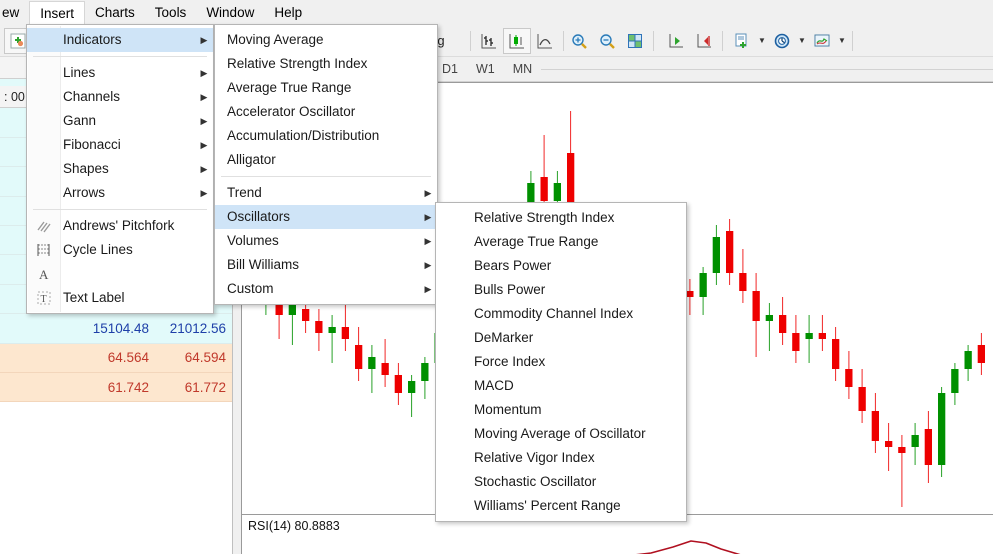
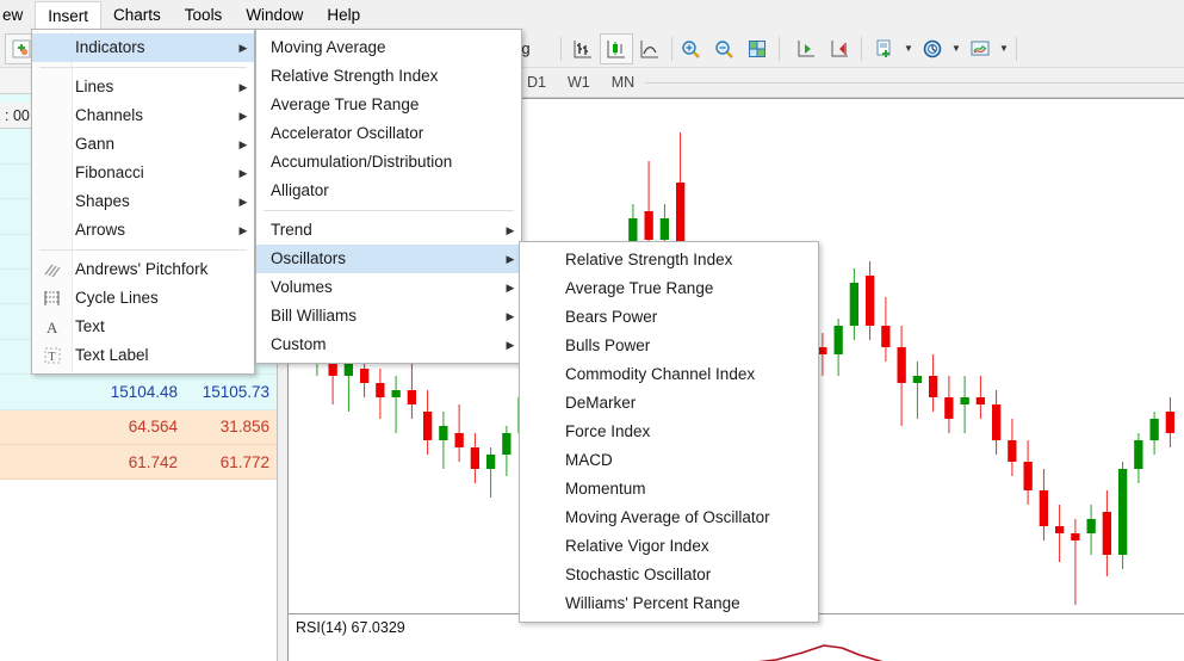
  ew
  Insert
  Charts
  Tools
  Window
  Help
  ▼
  ▼
  ▼
  15104.48
- 21012.56
+ 15105.73
  64.564
- 64.594
+ 31.856
  61.742
  61.772
  : 00
  D1
  W1
  MN
- RSI(14) 80.8883
+ RSI(14) 67.0329
  Indicators
  ▶
  Lines
  ▶
  Channels
  ▶
  Gann
  ▶
  Fibonacci
  ▶
  Shapes
  ▶
  Arrows
  ▶
  Andrews' Pitchfork
  Cycle Lines
  A
+ Text
  T
  Text Label
  Moving Average
  Relative Strength Index
  Average True Range
  Accelerator Oscillator
  Accumulation/Distribution
  Alligator
  Trend
  ▶
  Oscillators
  ▶
  Volumes
  ▶
  Bill Williams
  ▶
  Custom
  ▶
  Relative Strength Index
  Average True Range
  Bears Power
  Bulls Power
  Commodity Channel Index
  DeMarker
  Force Index
  MACD
  Momentum
  Moving Average of Oscillator
  Relative Vigor Index
  Stochastic Oscillator
  Williams' Percent Range
